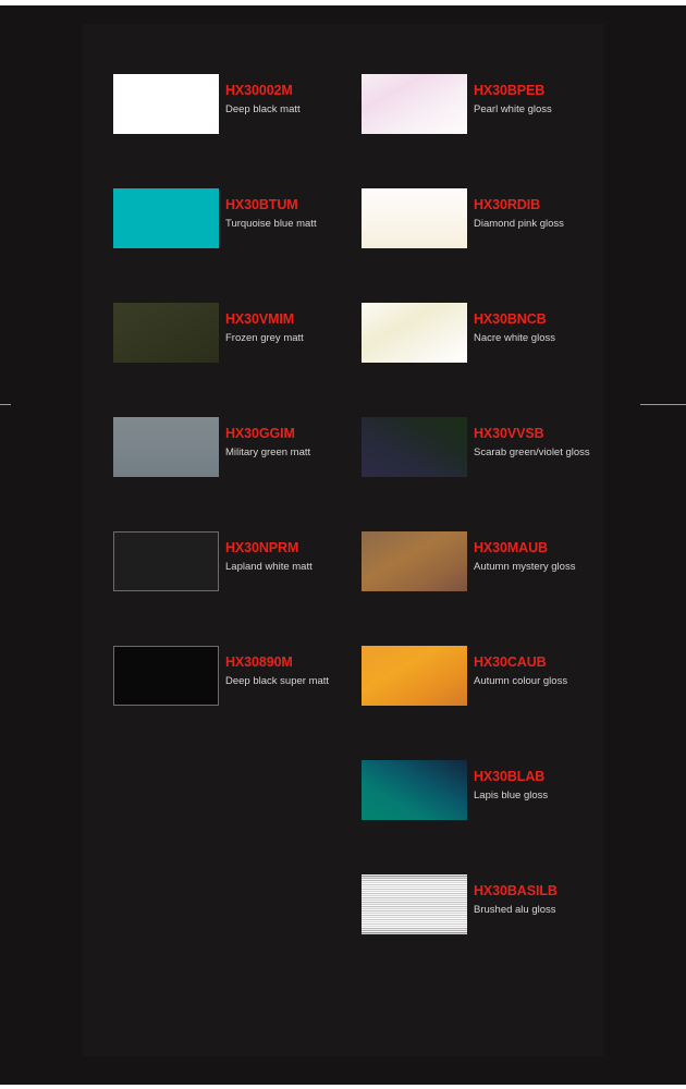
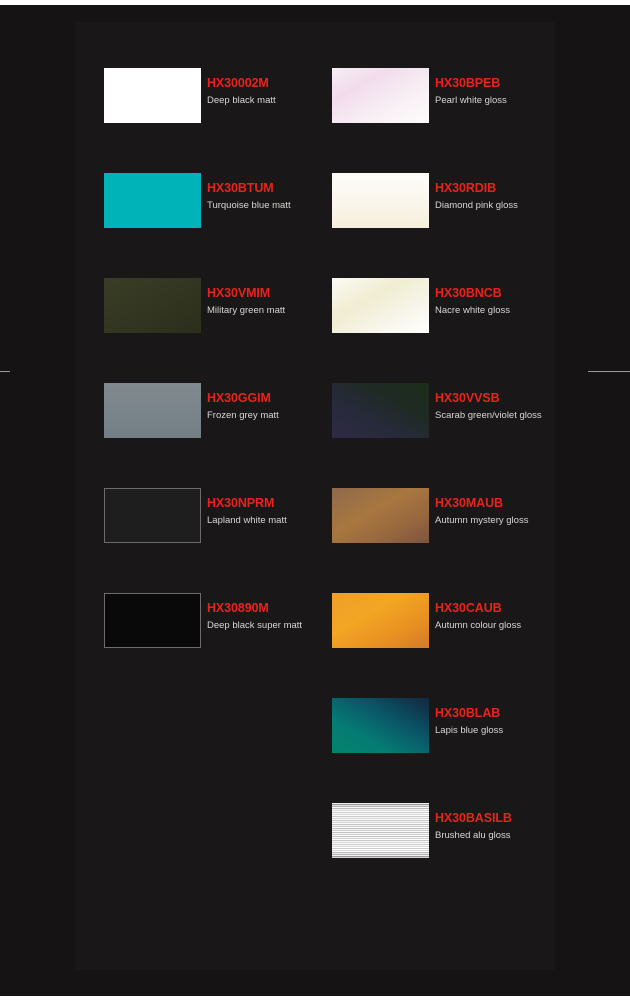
  HX30002M
  Deep black matt
  HX30BTUM
  Turquoise blue matt
  HX30VMIM
- Frozen grey matt
+ Military green matt
  HX30GGIM
- Military green matt
+ Frozen grey matt
  HX30NPRM
  Lapland white matt
  HX30890M
  Deep black super matt
  HX30BPEB
  Pearl white gloss
  HX30RDIB
  Diamond pink gloss
  HX30BNCB
  Nacre white gloss
  HX30VVSB
  Scarab green/violet gloss
  HX30MAUB
  Autumn mystery gloss
  HX30CAUB
  Autumn colour gloss
  HX30BLAB
  Lapis blue gloss
  HX30BASILB
  Brushed alu gloss
